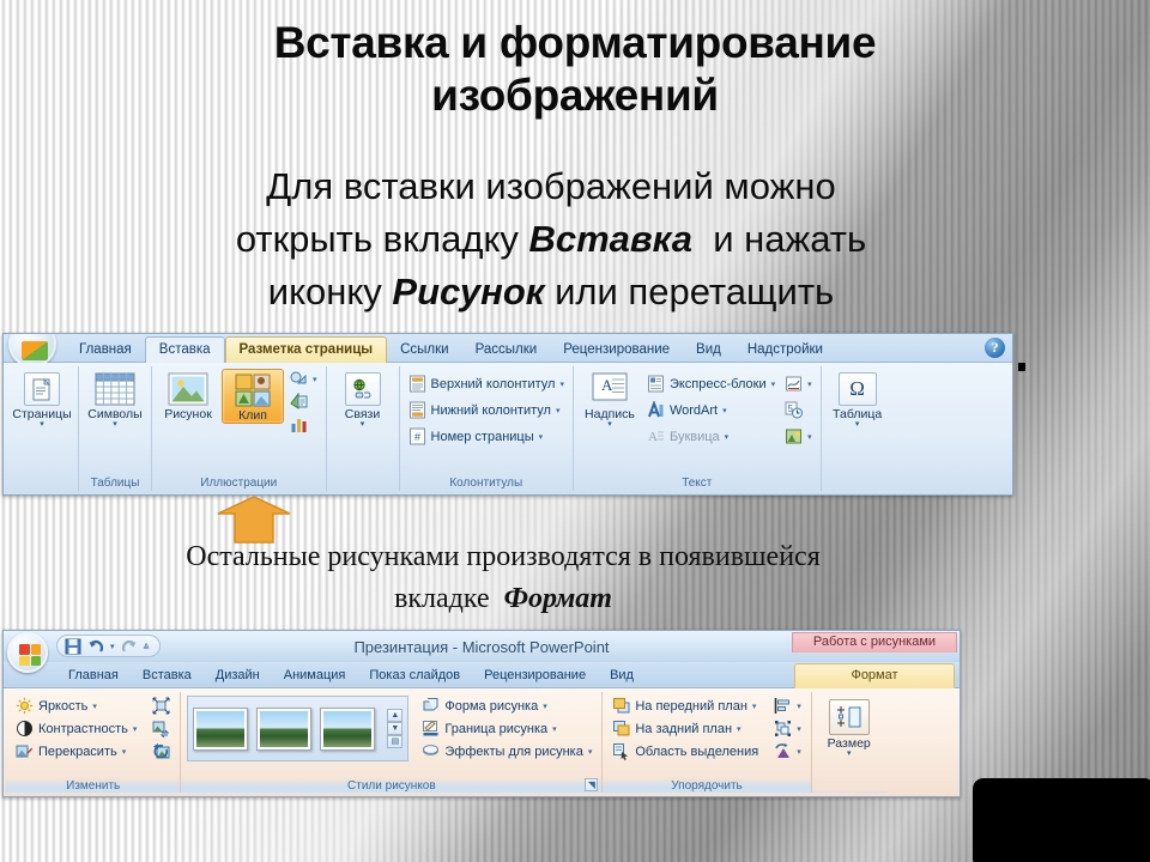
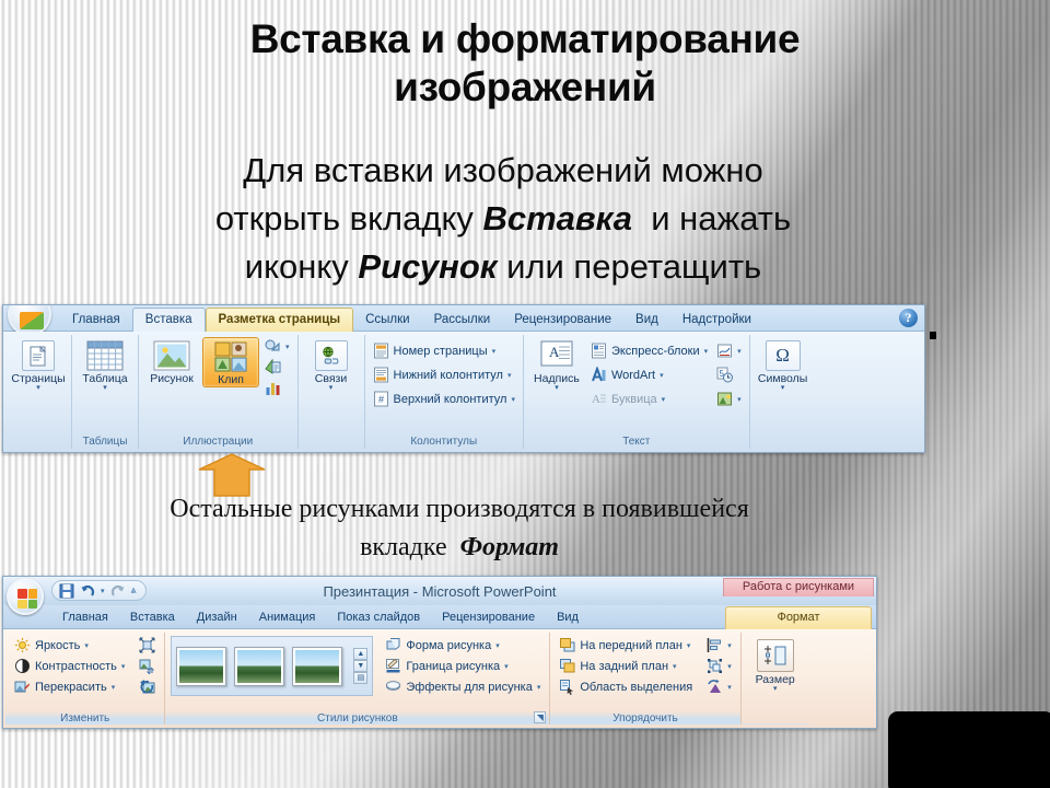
  Вставка и форматирование
  изображений
  Для вставки изображений можно
  открыть вкладку Вставка и нажать
  иконку Рисунок или перетащить
  Главная
  Вставка
  Разметка страницы
  Ссылки
  Рассылки
  Рецензирование
  Вид
  Надстройки
  ?
  Страницы
- Символы
+ Таблица
  Таблицы
  Рисунок
  Клип
  Иллюстрации
  Связи
- Верхний колонтитул
+ Номер страницы
  Нижний колонтитул
  #
- Номер страницы
+ Верхний колонтитул
  Колонтитулы
  A
  Надпись
  Экспресс-блоки
  WordArt
  A
  Буквица
  5
  Текст
  Ω
- Таблица
+ Символы
  Остальные рисунками производятся в появившейся
  вкладке Формат
  ⩓
  Презинтация - Microsoft PowerPoint
  Работа с рисунками
  Главная
  Вставка
  Дизайн
  Анимация
  Показ слайдов
  Рецензирование
  Вид
  Формат
  Яркость
  Контрастность
  Перекрасить
  Изменить
  Форма рисунка
  Граница рисунка
  Эффекты для рисунка
  Стили рисунков
  ◥
  На передний план
  На задний план
  Область выделения
  Упорядочить
  Размер
